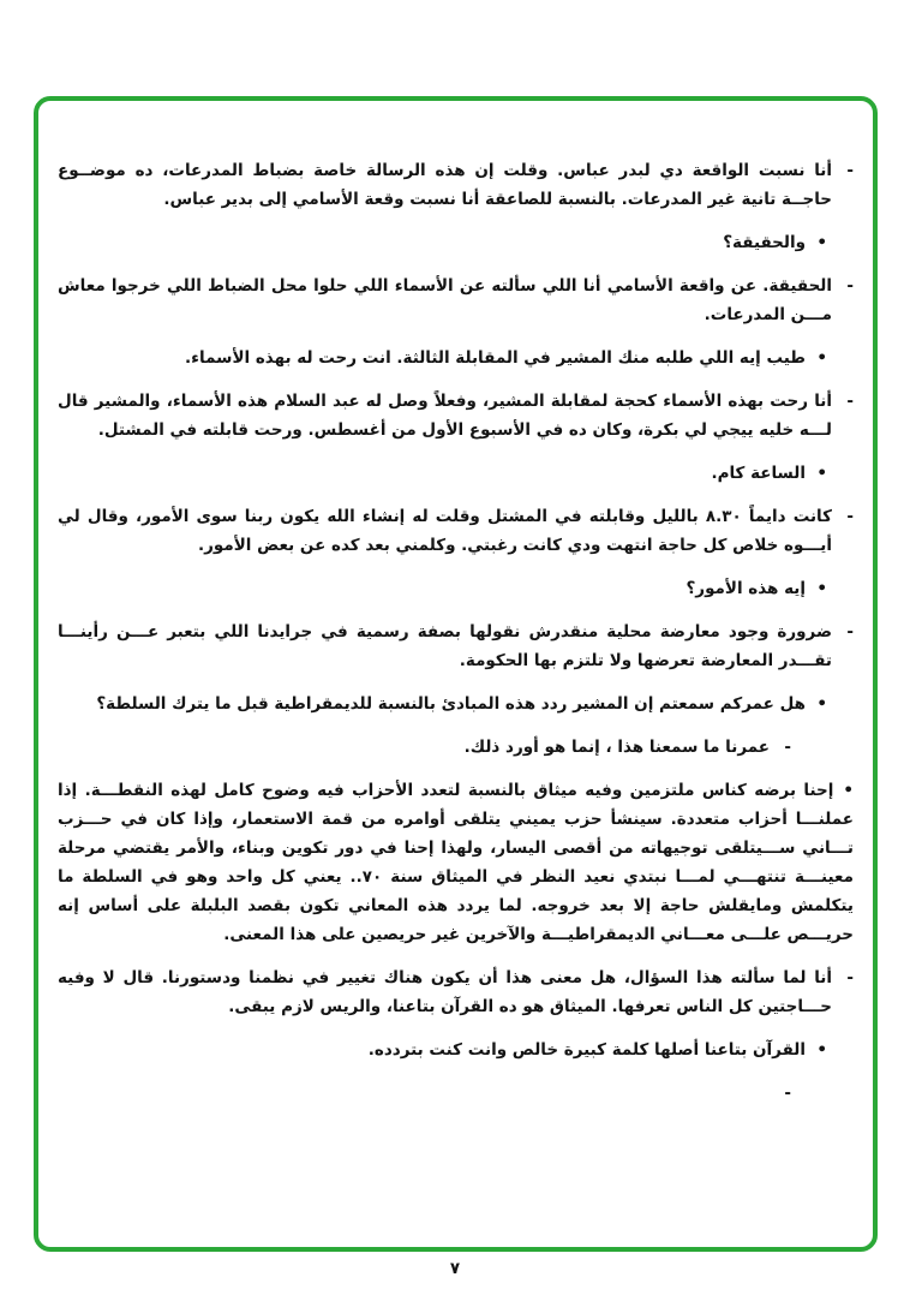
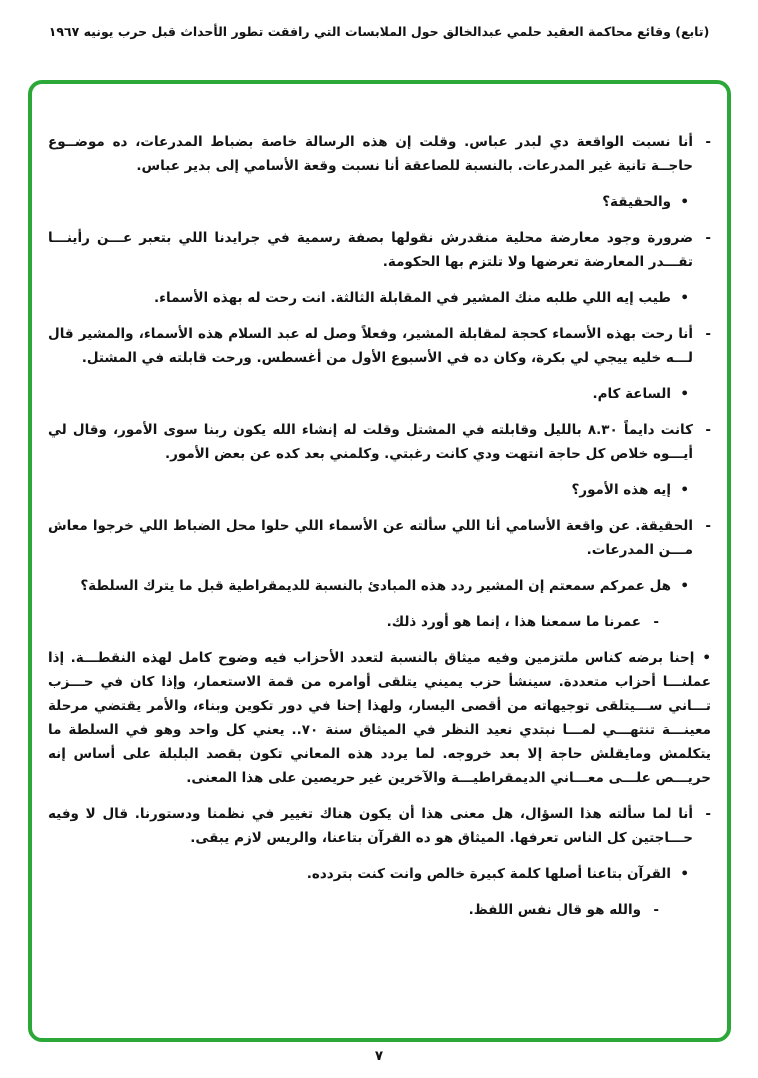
+ (تابع) وقائع محاكمة العقيد حلمي عبدالخالق حول الملابسات التي رافقت تطور الأحداث قبل حرب يونيه ١٩٦٧
  -
  أنا نسبت الواقعة دي لبدر عباس. وقلت إن هذه الرسالة خاصة بضباط المدرعات، ده موضــوع حاجــة تانية غير المدرعات. بالنسبة للصاعقة أنا نسبت وقعة الأسامي إلى بدير عباس.
  •
  والحقيقة؟
  -
- الحقيقة. عن واقعة الأسامي أنا اللي سألته عن الأسماء اللي حلوا محل الضباط اللي خرجوا معاش مـــن المدرعات.
+ ضرورة وجود معارضة محلية منقدرش نقولها بصفة رسمية في جرايدنا اللي بتعبر عـــن رأينـــا تقـــدر المعارضة تعرضها ولا تلتزم بها الحكومة.
  •
  طيب إيه اللي طلبه منك المشير في المقابلة الثالثة. انت رحت له بهذه الأسماء.
  -
  أنا رحت بهذه الأسماء كحجة لمقابلة المشير، وفعلاً وصل له عبد السلام هذه الأسماء، والمشير قال لـــه خليه ييجي لي بكرة، وكان ده في الأسبوع الأول من أغسطس. ورحت قابلته في المشتل.
  •
  الساعة كام.
  -
  كانت دايماً ٨.٣٠ بالليل وقابلته في المشتل وقلت له إنشاء الله يكون ربنا سوى الأمور، وقال لي أيـــوه خلاص كل حاجة انتهت ودي كانت رغبتي. وكلمني بعد كده عن بعض الأمور.
  •
  إيه هذه الأمور؟
  -
- ضرورة وجود معارضة محلية منقدرش نقولها بصفة رسمية في جرايدنا اللي بتعبر عـــن رأينـــا تقـــدر المعارضة تعرضها ولا تلتزم بها الحكومة.
+ الحقيقة. عن واقعة الأسامي أنا اللي سألته عن الأسماء اللي حلوا محل الضباط اللي خرجوا معاش مـــن المدرعات.
  •
  هل عمركم سمعتم إن المشير ردد هذه المبادئ بالنسبة للديمقراطية قبل ما يترك السلطة؟
  -
  عمرنا ما سمعنا هذا ، إنما هو أورد ذلك.
  •إحنا برضه كناس ملتزمين وفيه ميثاق بالنسبة لتعدد الأحزاب فيه وضوح كامل لهذه النقطـــة. إذا عملنـــا أحزاب متعددة. سينشأ حزب يميني يتلقى أوامره من قمة الاستعمار، وإذا كان في حـــزب تـــاني ســـيتلقى توجيهاته من أقصى اليسار، ولهذا إحنا في دور تكوين وبناء، والأمر يقتضي مرحلة معينـــة تنتهـــي لمـــا نبتدي نعيد النظر في الميثاق سنة ٧٠.. يعني كل واحد وهو في السلطة ما يتكلمش ومايقلش حاجة إلا بعد خروجه. لما يردد هذه المعاني تكون بقصد البلبلة على أساس إنه حريـــص علـــى معـــاني الديمقراطيـــة والآخرين غير حريصين على هذا المعنى.
  -
  أنا لما سألته هذا السؤال، هل معنى هذا أن يكون هناك تغيير في نظمنا ودستورنا. قال لا وفيه حـــاجتين كل الناس تعرفها. الميثاق هو ده القرآن بتاعنا، والريس لازم يبقى.
  •
  القرآن بتاعنا أصلها كلمة كبيرة خالص وانت كنت بتردده.
  -
+ والله هو قال نفس اللفظ.
  ٧
